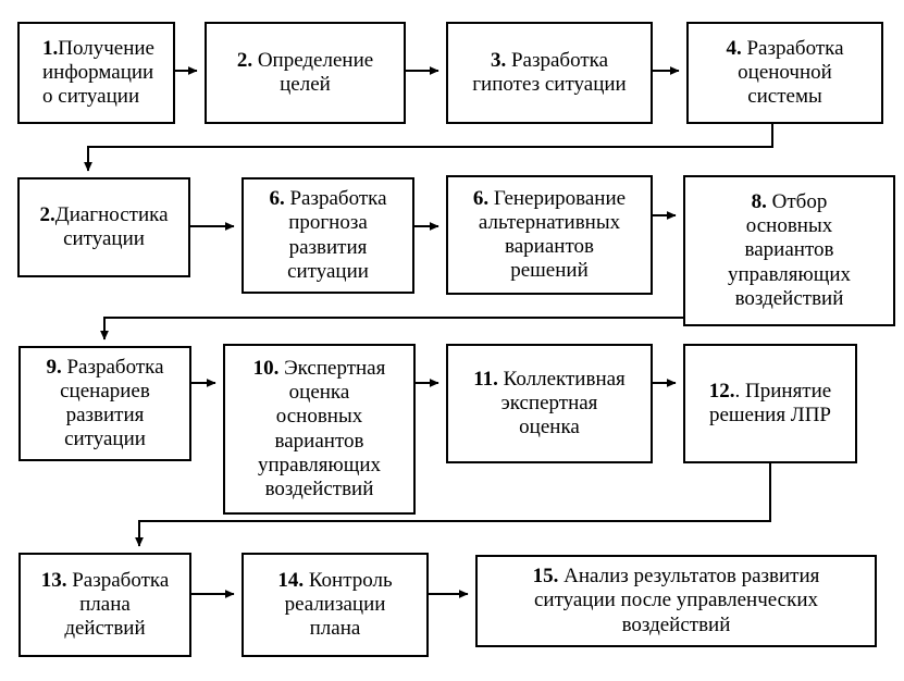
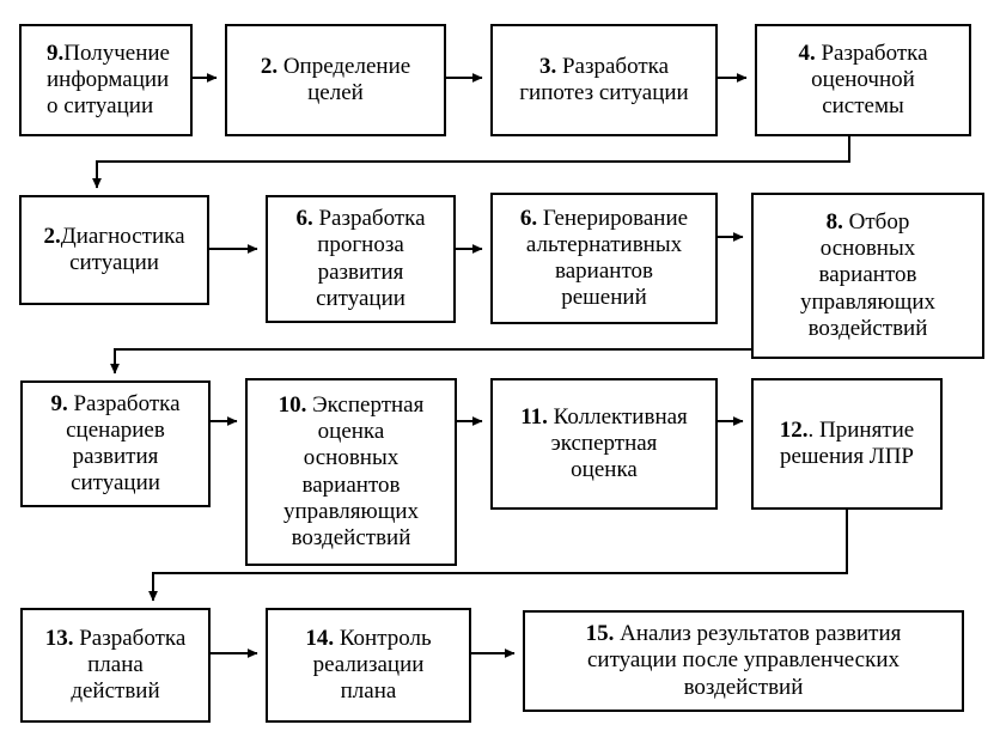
- 1.Получение
+ 9.Получение
  информации
  о ситуации
  2. Определение
  целей
  3. Разработка
  гипотез ситуации
  4. Разработка
  оценочной
  системы
  2.Диагностика
  ситуации
  6. Разработка
  прогноза
  развития
  ситуации
  6. Генерирование
  альтернативных
  вариантов
  решений
  8. Отбор
  основных
  вариантов
  управляющих
  воздействий
  9. Разработка
  сценариев
  развития
  ситуации
  10. Экспертная
  оценка
  основных
  вариантов
  управляющих
  воздействий
  11. Коллективная
  экспертная
  оценка
  12.. Принятие
  решения ЛПР
  13. Разработка
  плана
  действий
  14. Контроль
  реализации
  плана
  15. Анализ результатов развития
  ситуации после управленческих
  воздействий
